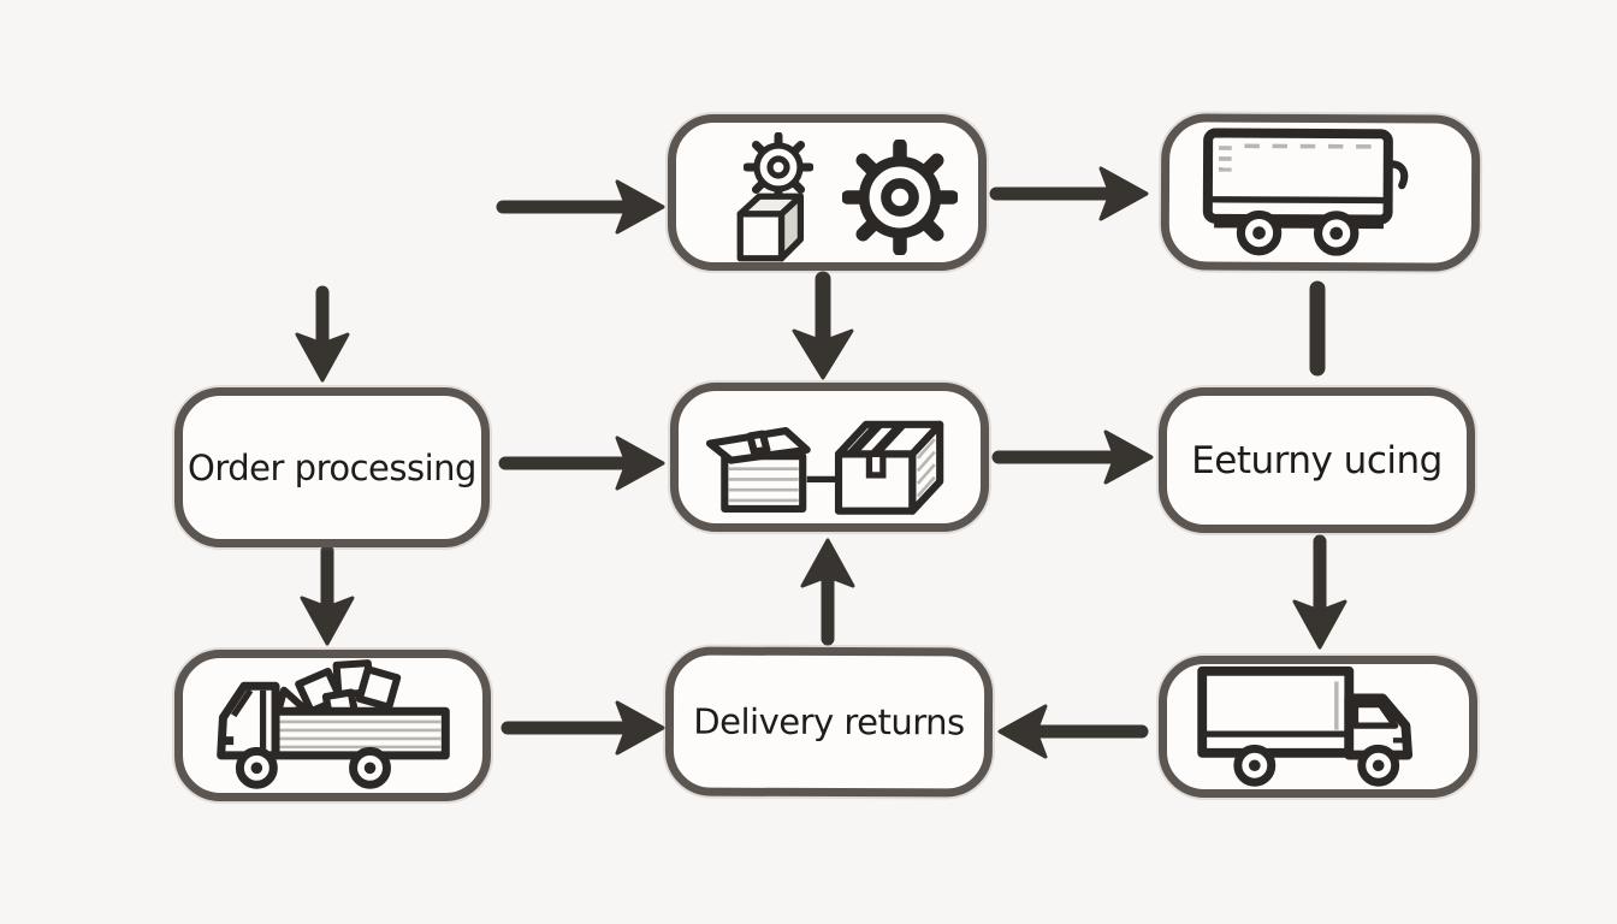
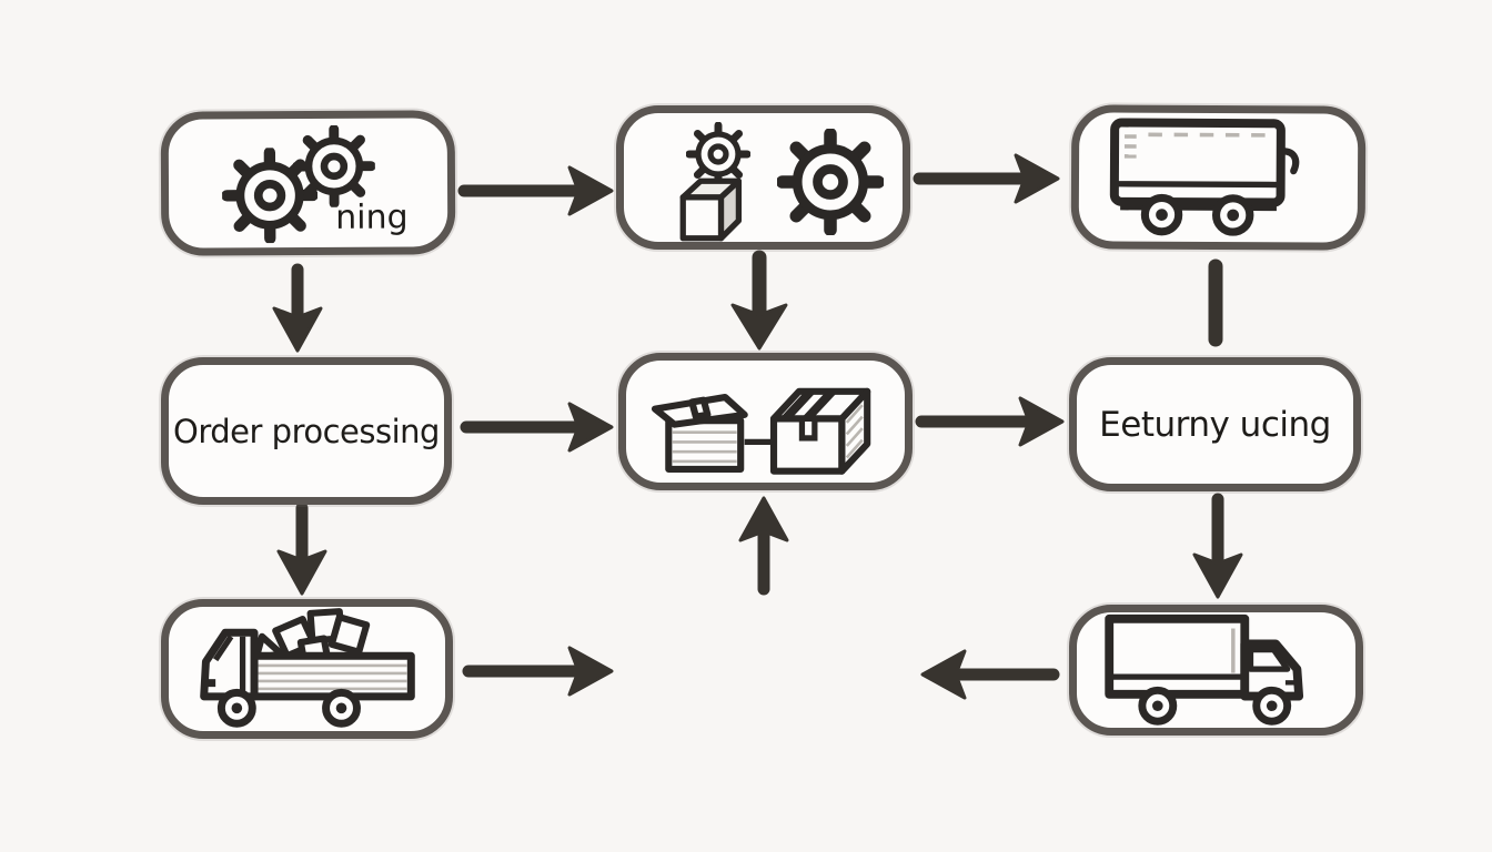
+ ning
  Order processing
  Eeturny ucing
- Delivery returns
